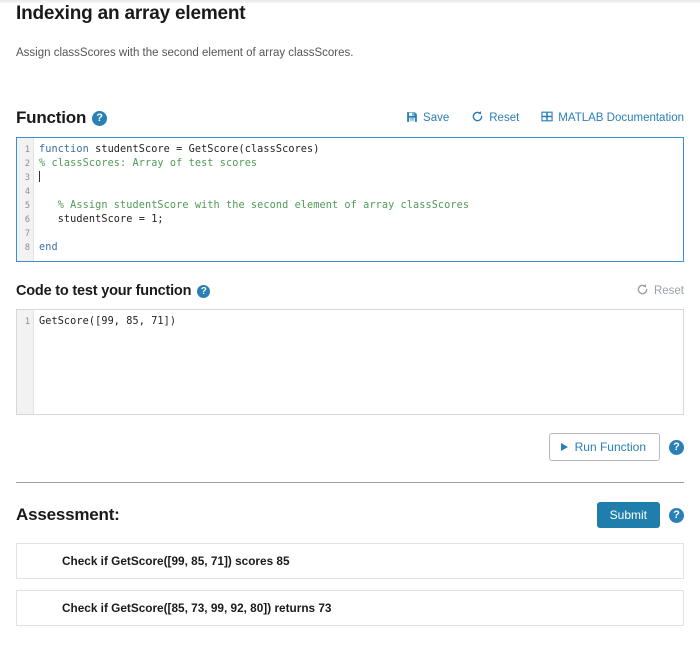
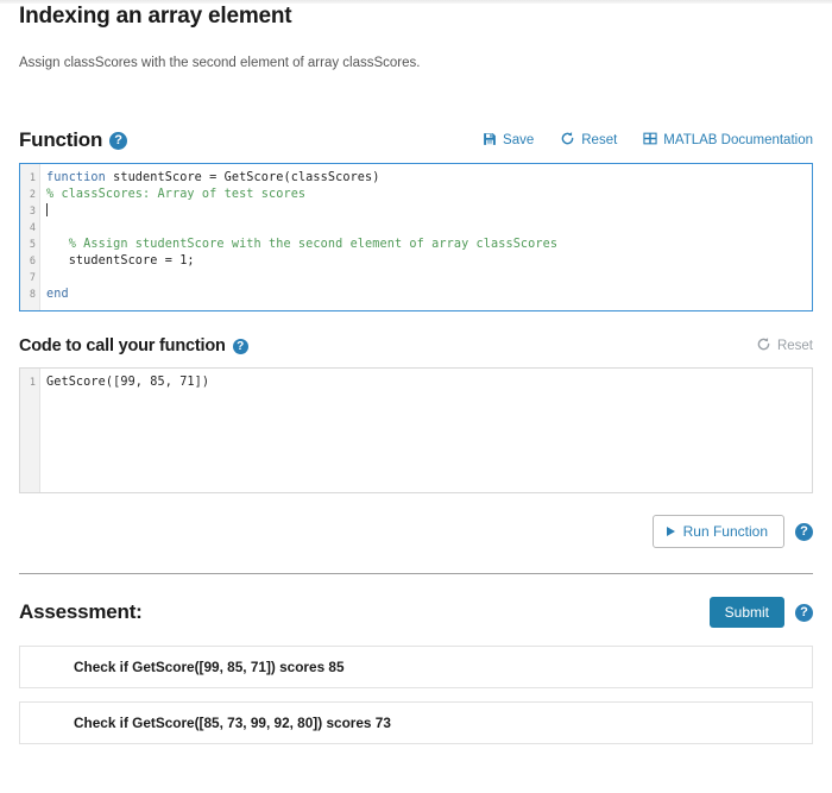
  Indexing an array element
  Assign classScores with the second element of array classScores.
  Function
  ?
  Save
  Reset
  MATLAB Documentation
  1
  2
  3
  4
  5
  6
  7
  8
  function studentScore = GetScore(classScores)
  % classScores: Array of test scores
  % Assign studentScore with the second element of array classScores
  studentScore = 1;
  end
- Code to test your function
+ Code to call your function
  ?
  Reset
  1
  GetScore([99, 85, 71])
  Run Function
  ?
  Assessment:
  Submit
  ?
  Check if GetScore([99, 85, 71]) scores 85
- Check if GetScore([85, 73, 99, 92, 80]) returns 73
+ Check if GetScore([85, 73, 99, 92, 80]) scores 73
